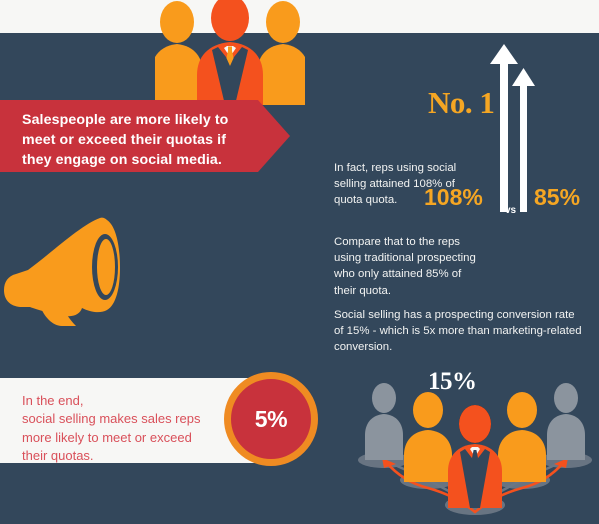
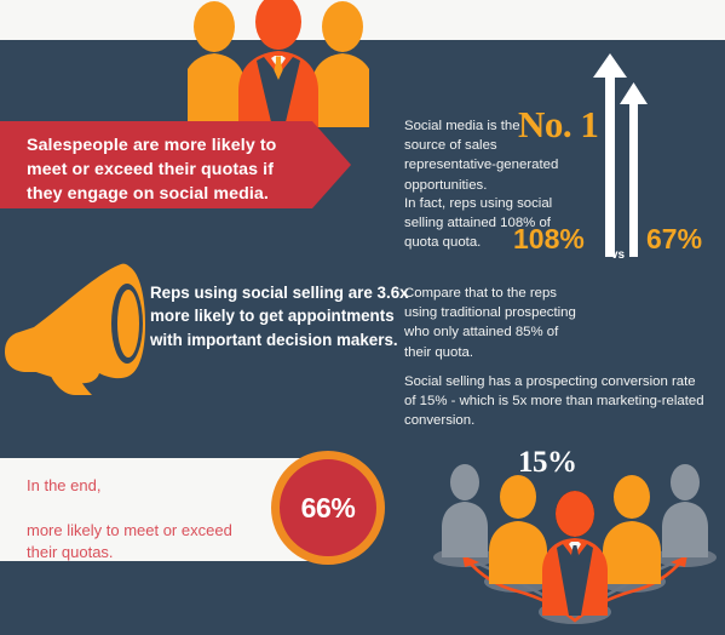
  Salespeople are more likely to meet or exceed their quotas if they engage on social media.
+ Reps using social selling are 3.6x more likely to get appointments with important decision makers.
  No. 1
+ Social media is the
+ source of sales representative-generated opportunities.
  In fact, reps using social selling attained 108% of quota quota.
  Compare that to the reps using traditional prospecting who only attained 85% of their quota.
  Social selling has a prospecting conversion rate of 15% - which is 5x more than marketing-related conversion.
  108%
- 85%
+ 67%
  vs
  In the end,
- social selling makes sales reps
  more likely to meet or exceed
  their quotas.
- 5%
+ 66%
  15%
